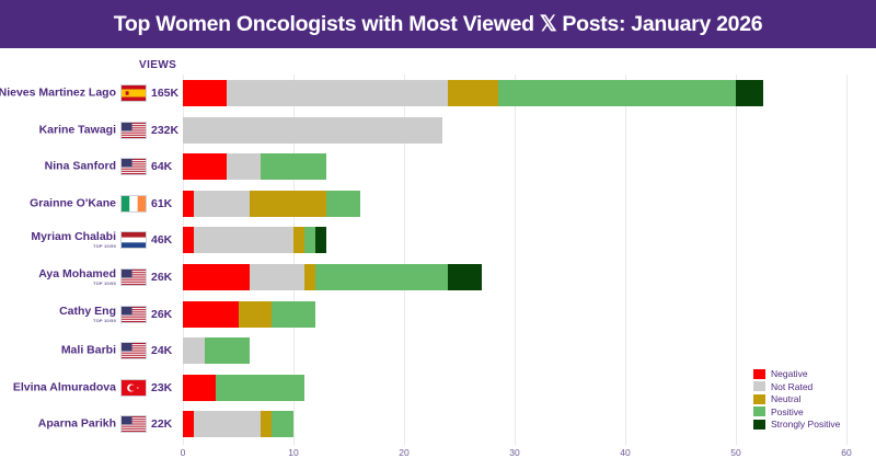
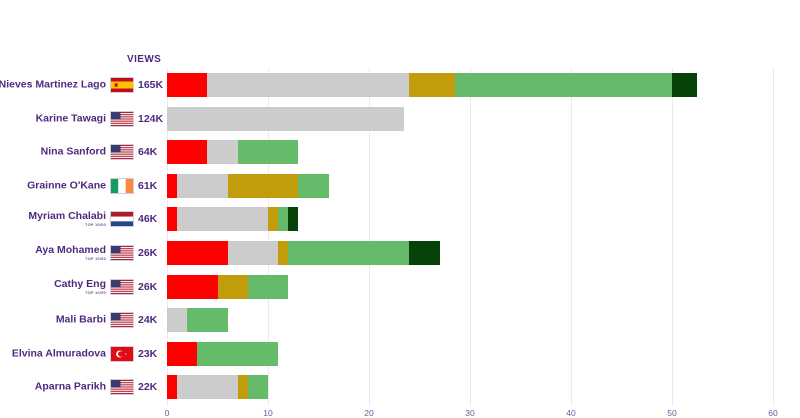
- Top Women Oncologists with Most Viewed 𝕏 Posts: January 2026
  VIEWS
  0
  10
  20
  30
  40
  50
  60
  Nieves Martinez Lago
  165K
  Karine Tawagi
- 232K
+ 124K
  Nina Sanford
  64K
  Grainne O'Kane
  61K
  Myriam Chalabi
  46K
  Aya Mohamed
  26K
  Cathy Eng
  26K
  Mali Barbi
  24K
  Elvina Almuradova
  23K
  Aparna Parikh
  22K
- Negative
- Not Rated
- Neutral
- Positive
- Strongly Positive
